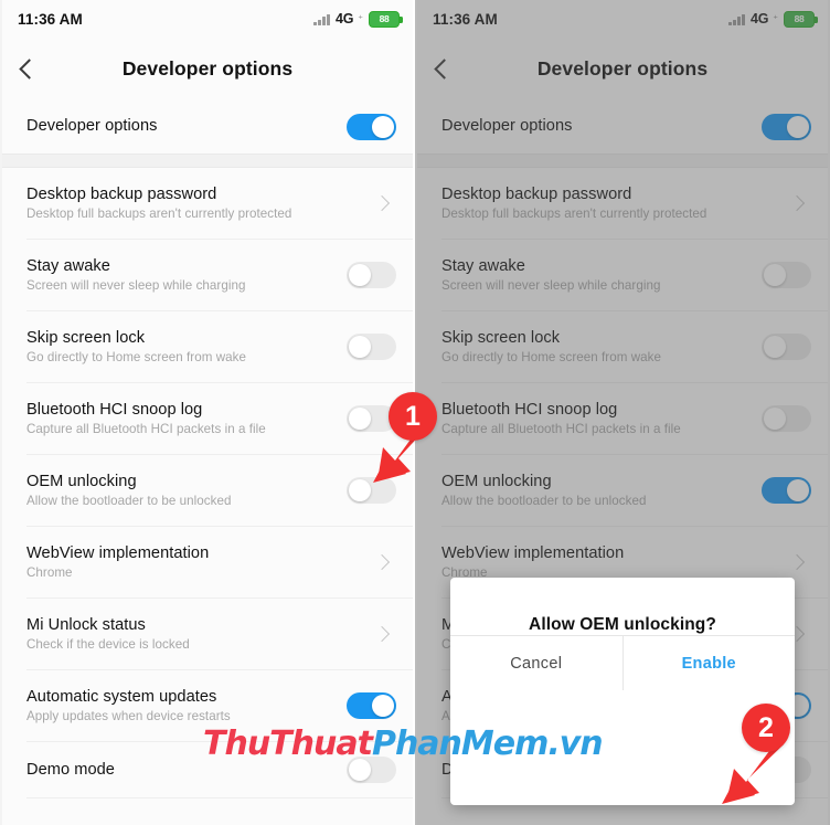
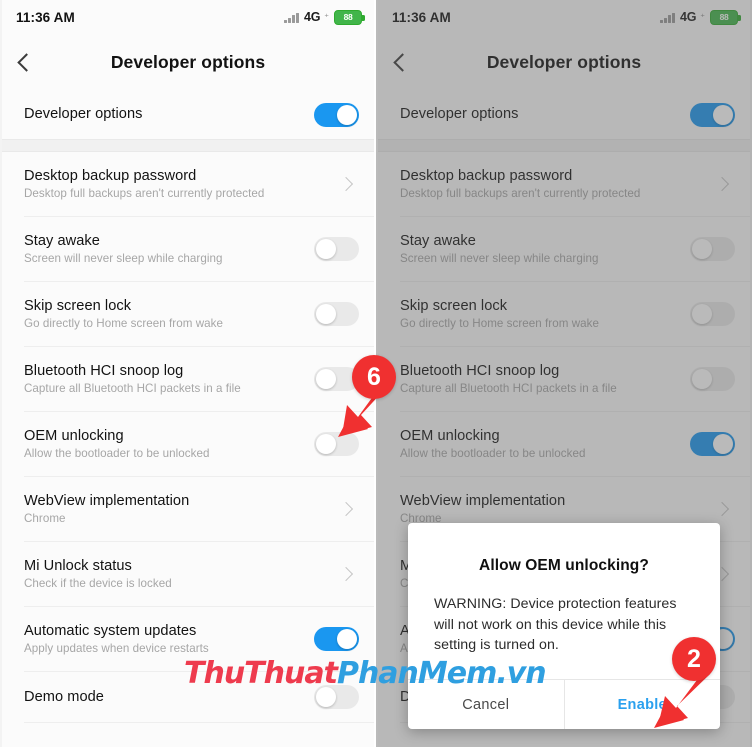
  11:36 AM
  4G
  ⁺
  88
  Developer options
  Developer options
  Desktop backup password
  Desktop full backups aren't currently protected
  Stay awake
  Screen will never sleep while charging
  Skip screen lock
  Go directly to Home screen from wake
  Bluetooth HCI snoop log
  Capture all Bluetooth HCI packets in a file
  OEM unlocking
  Allow the bootloader to be unlocked
  WebView implementation
  Chrome
  Mi Unlock status
  Check if the device is locked
  Automatic system updates
  Apply updates when device restarts
  Demo mode
  11:36 AM
  4G
  ⁺
  88
  Developer options
  Developer options
  Desktop backup password
  Desktop full backups aren't currently protected
  Stay awake
  Screen will never sleep while charging
  Skip screen lock
  Go directly to Home screen from wake
  Bluetooth HCI snoop log
  Capture all Bluetooth HCI packets in a file
  OEM unlocking
  Allow the bootloader to be unlocked
  WebView implementation
  Chrome
  Allow OEM unlocking?
+ WARNING: Device protection features will not work on this device while this setting is turned on.
  Cancel
  Enable
- 1
+ 6
  2
  ThuThuatPhanMem.vn
